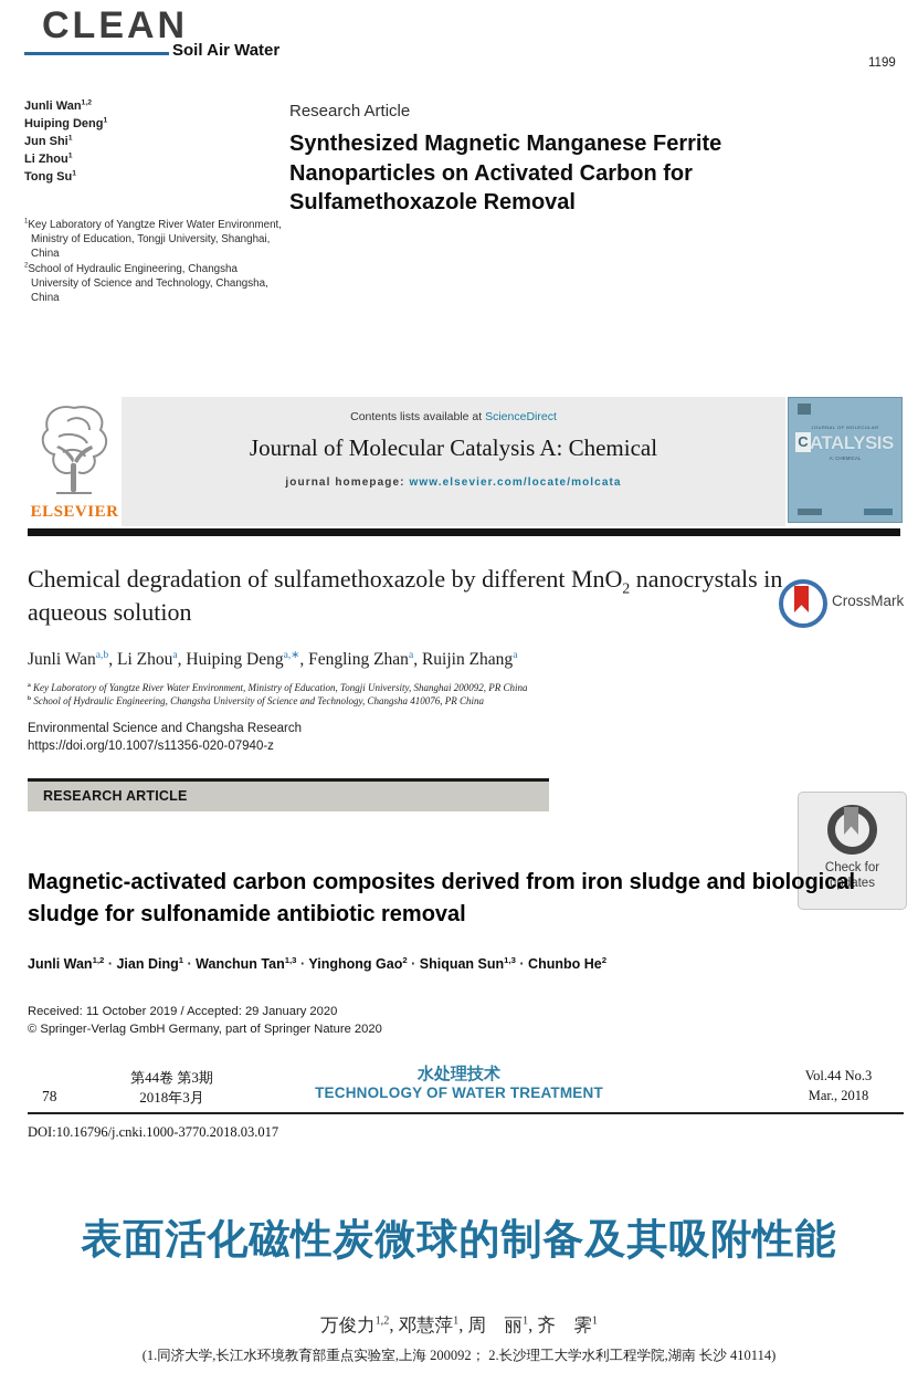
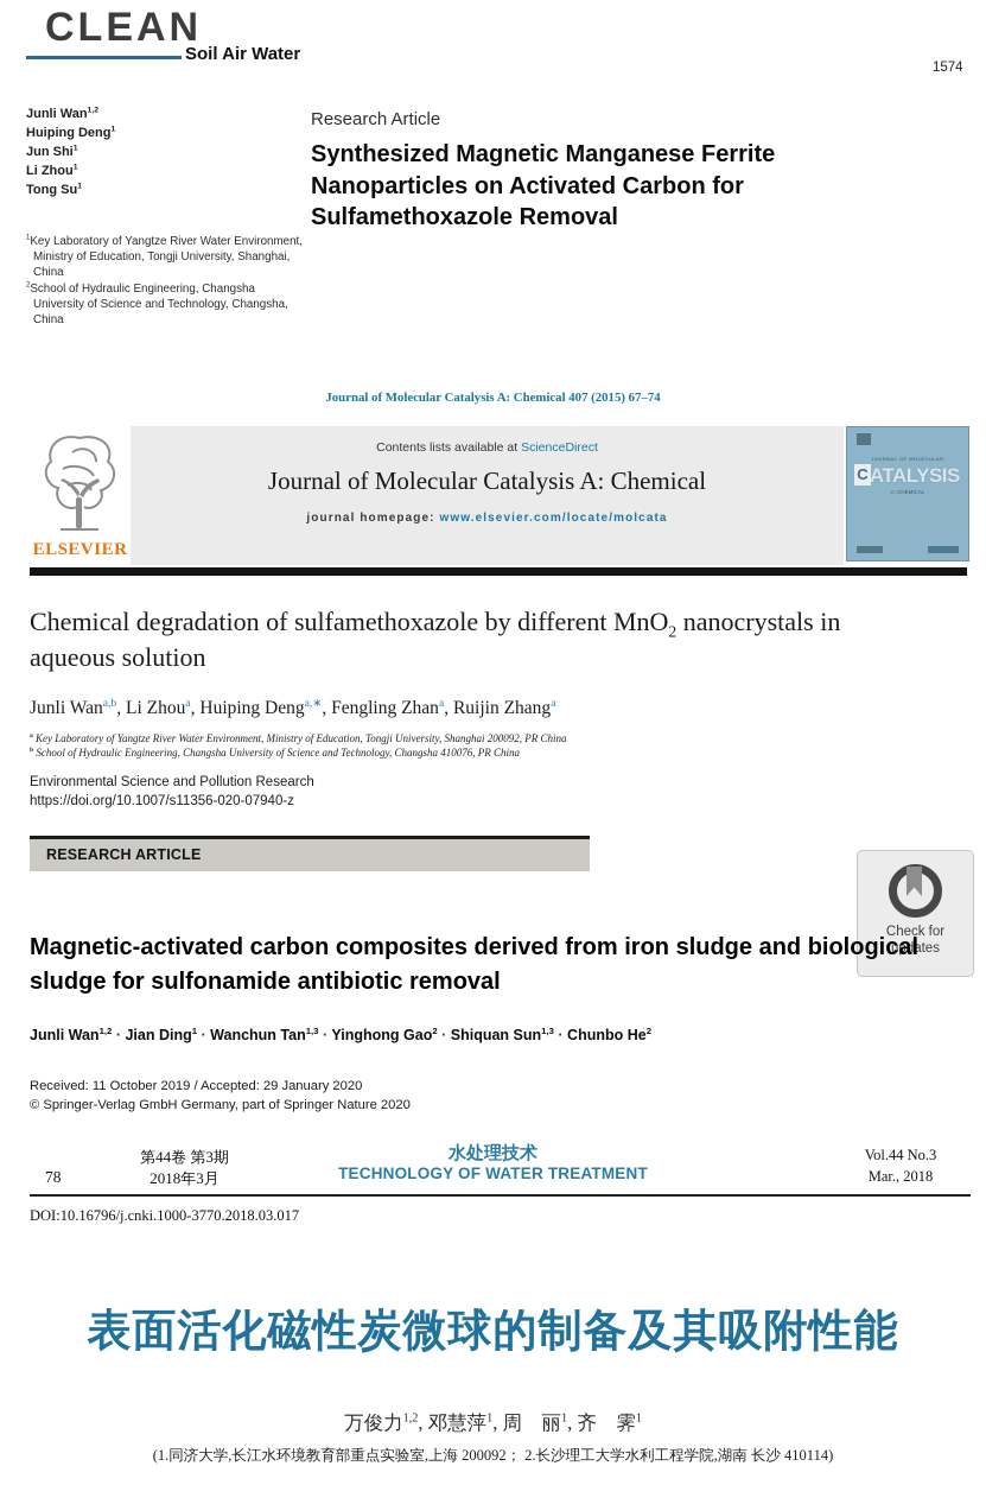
  CLEAN
  Soil Air Water
- 1199
+ 1574
  Junli Wan
  Huiping Deng
  Jun Shi
  Li Zhou
  Tong Su
  Key Laboratory of Yangtze River Water Environment, Ministry of Education, Tongji University, Shanghai, China
  School of Hydraulic Engineering, Changsha University of Science and Technology, Changsha, China
  Research Article
  Synthesized Magnetic Manganese Ferrite Nanoparticles on Activated Carbon for Sulfamethoxazole Removal
+ Journal of Molecular Catalysis A: Chemical 407 (2015) 67–74
  ELSEVIER
  Contents lists available at ScienceDirect
  Journal of Molecular Catalysis A: Chemical
  journal homepage: www.elsevier.com/locate/molcata
  ATALYSIS
  C
  Chemical degradation of sulfamethoxazole by different MnO2 nanocrystals in aqueous solution
- CrossMark
  Junli Wana,b, Li Zhoua, Huiping Denga,∗, Fengling Zhana, Ruijin Zhanga
  Key Laboratory of Yangtze River Water Environment, Ministry of Education, Tongji University, Shanghai 200092, PR China
  School of Hydraulic Engineering, Changsha University of Science and Technology, Changsha 410076, PR China
- Environmental Science and Changsha Research
+ Environmental Science and Pollution Research
  https://doi.org/10.1007/s11356-020-07940-z
  RESEARCH ARTICLE
  Check for
  updates
  Magnetic-activated carbon composites derived from iron sludge and biological sludge for sulfonamide antibiotic removal
  Junli Wan1,2 · Jian Ding1 · Wanchun Tan1,3 · Yinghong Gao2 · Shiquan Sun1,3 · Chunbo He2
  Received: 11 October 2019 / Accepted: 29 January 2020
  © Springer-Verlag GmbH Germany, part of Springer Nature 2020
  第44卷 第3期
  2018年3月
  78
  水处理技术
  TECHNOLOGY OF WATER TREATMENT
  Vol.44 No.3
  Mar., 2018
  DOI:10.16796/j.cnki.1000-3770.2018.03.017
  表面活化磁性炭微球的制备及其吸附性能
  万俊力1,2, 邓慧萍1, 周 丽1, 齐 霁1
  (1.同济大学,长江水环境教育部重点实验室,上海 200092； 2.长沙理工大学水利工程学院,湖南 长沙 410114)
